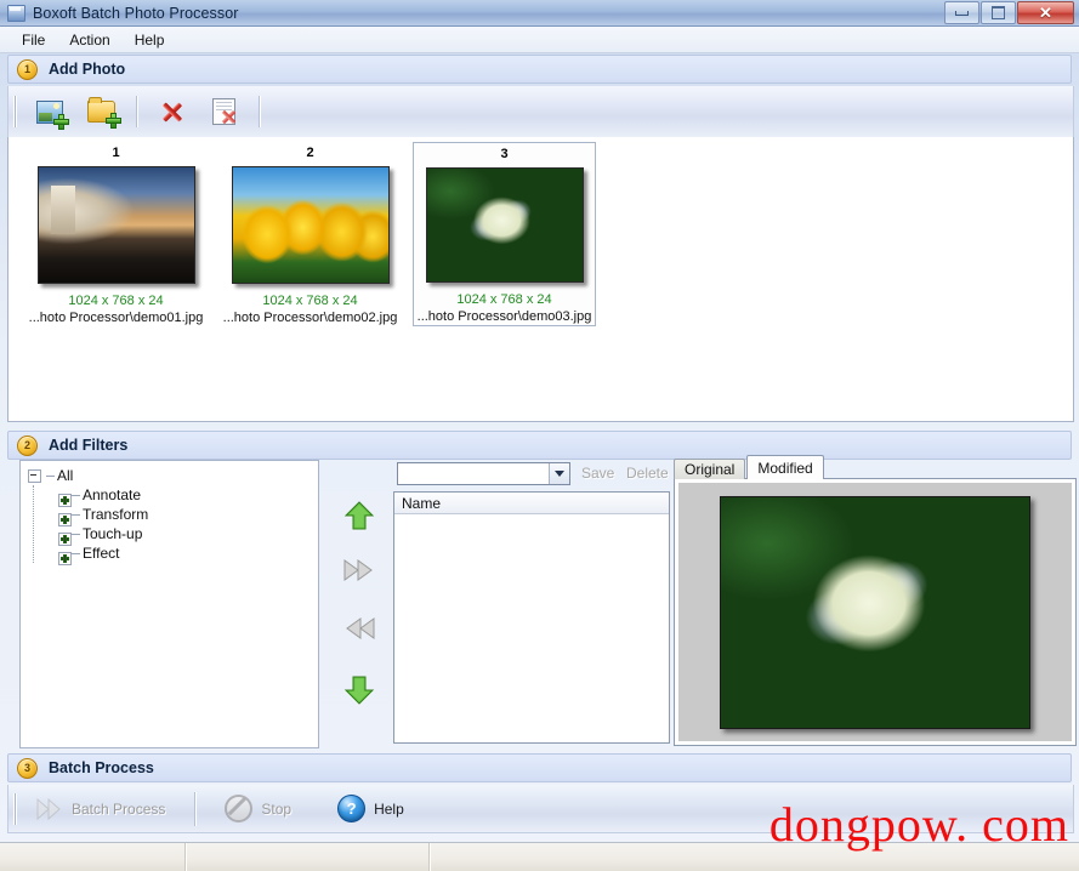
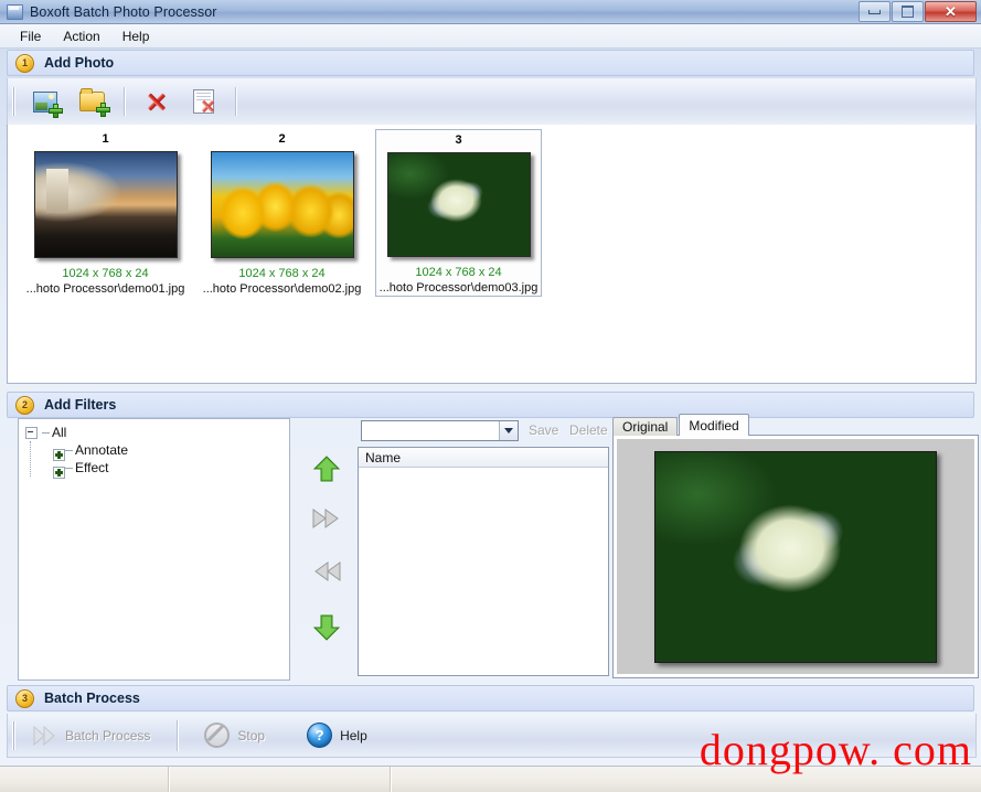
  Boxoft Batch Photo Processor
  ✕
  File
  Action
  Help
  1
  Add Photo
  1
  1024 x 768 x 24
  ...hoto Processor\demo01.jpg
  2
  1024 x 768 x 24
  ...hoto Processor\demo02.jpg
  3
  1024 x 768 x 24
  ...hoto Processor\demo03.jpg
  2
  Add Filters
  All
  Annotate
- Transform
- Touch-up
  Effect
  Save
  Delete
  Name
  Original
  Modified
  3
  Batch Process
  Batch Process
  Stop
  ?
  Help
  dongpow. com
